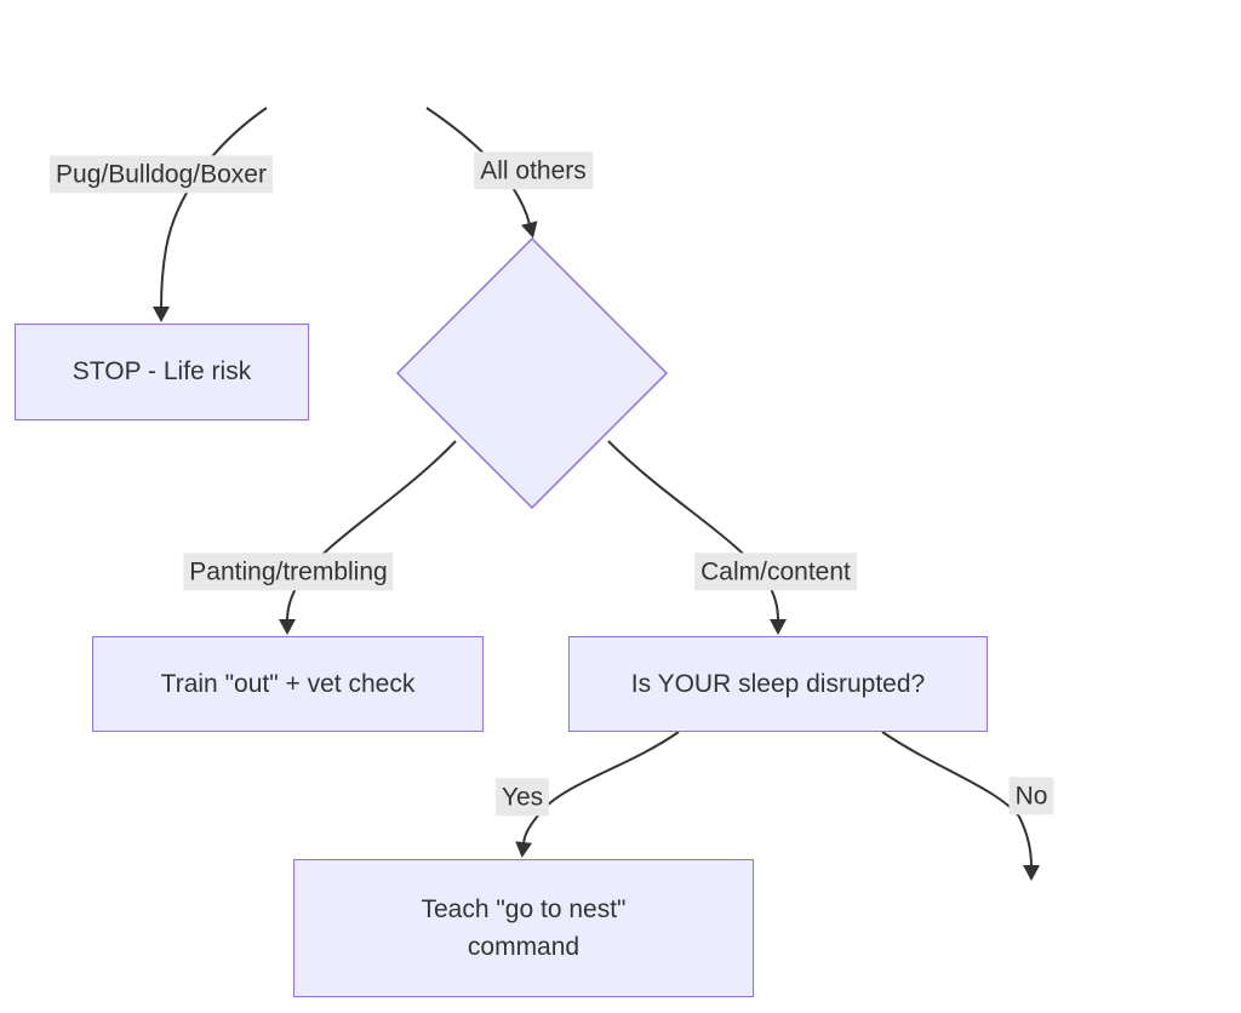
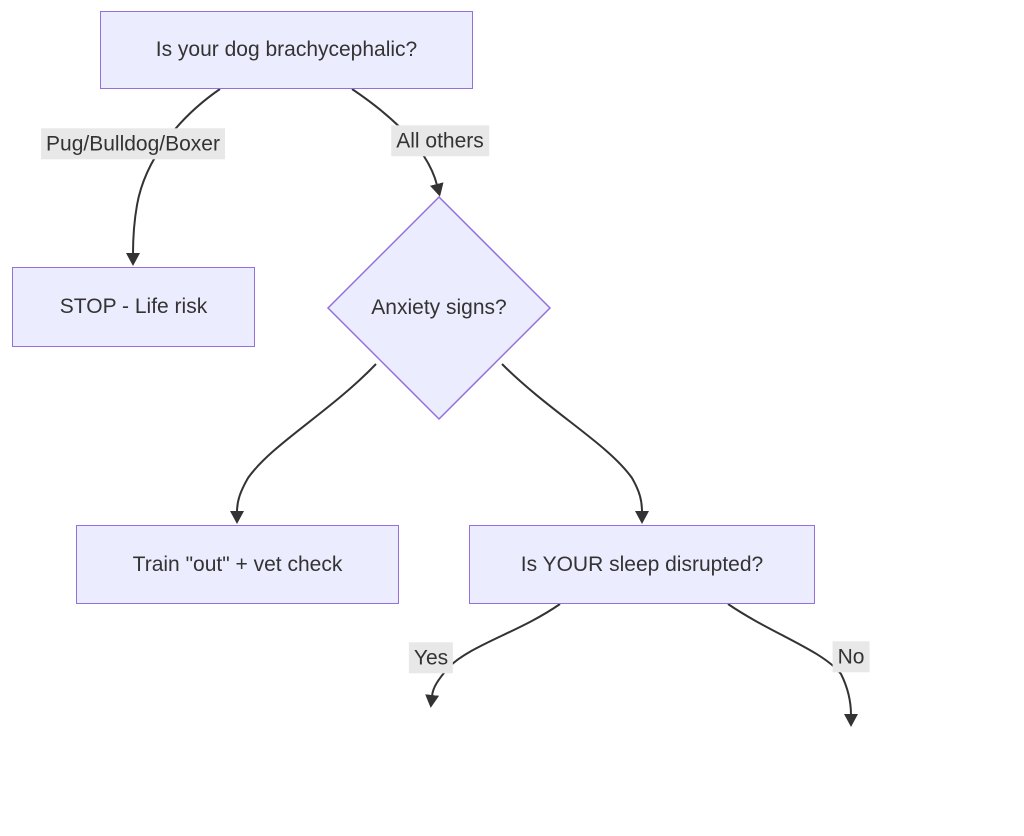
+ Is your dog brachycephalic?
  STOP - Life risk
+ Anxiety signs?
  Train "out" + vet check
  Is YOUR sleep disrupted?
- Teach "go to nest"
- command
  Pug/Bulldog/Boxer
  All others
- Panting/trembling
- Calm/content
  Yes
  No
